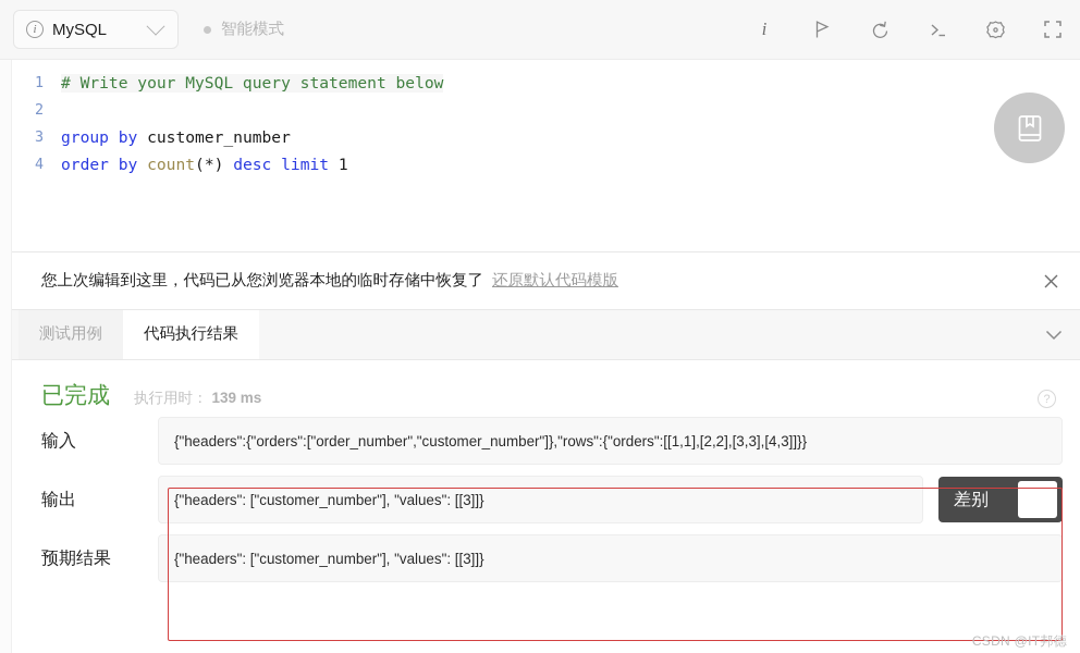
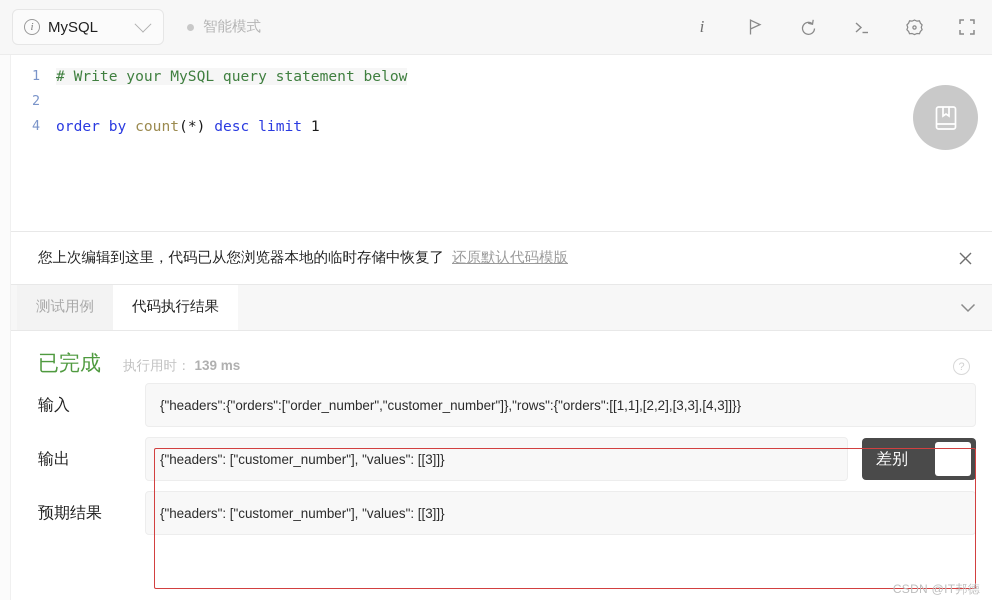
  i
  MySQL
  智能模式
  i
  1
  # Write your MySQL query statement below
  2
- 3
- group by customer_number
  4
  order by count(*) desc limit 1
  您上次编辑到这里，代码已从您浏览器本地的临时存储中恢复了
  还原默认代码模版
  测试用例
  代码执行结果
  已完成
  执行用时：
  139 ms
  ?
  输入
  {"headers":{"orders":["order_number","customer_number"]},"rows":{"orders":[[1,1],[2,2],[3,3],[4,3]]}}
  输出
  {"headers": ["customer_number"], "values": [[3]]}
  差别
  预期结果
  {"headers": ["customer_number"], "values": [[3]]}
  CSDN @IT邦德
